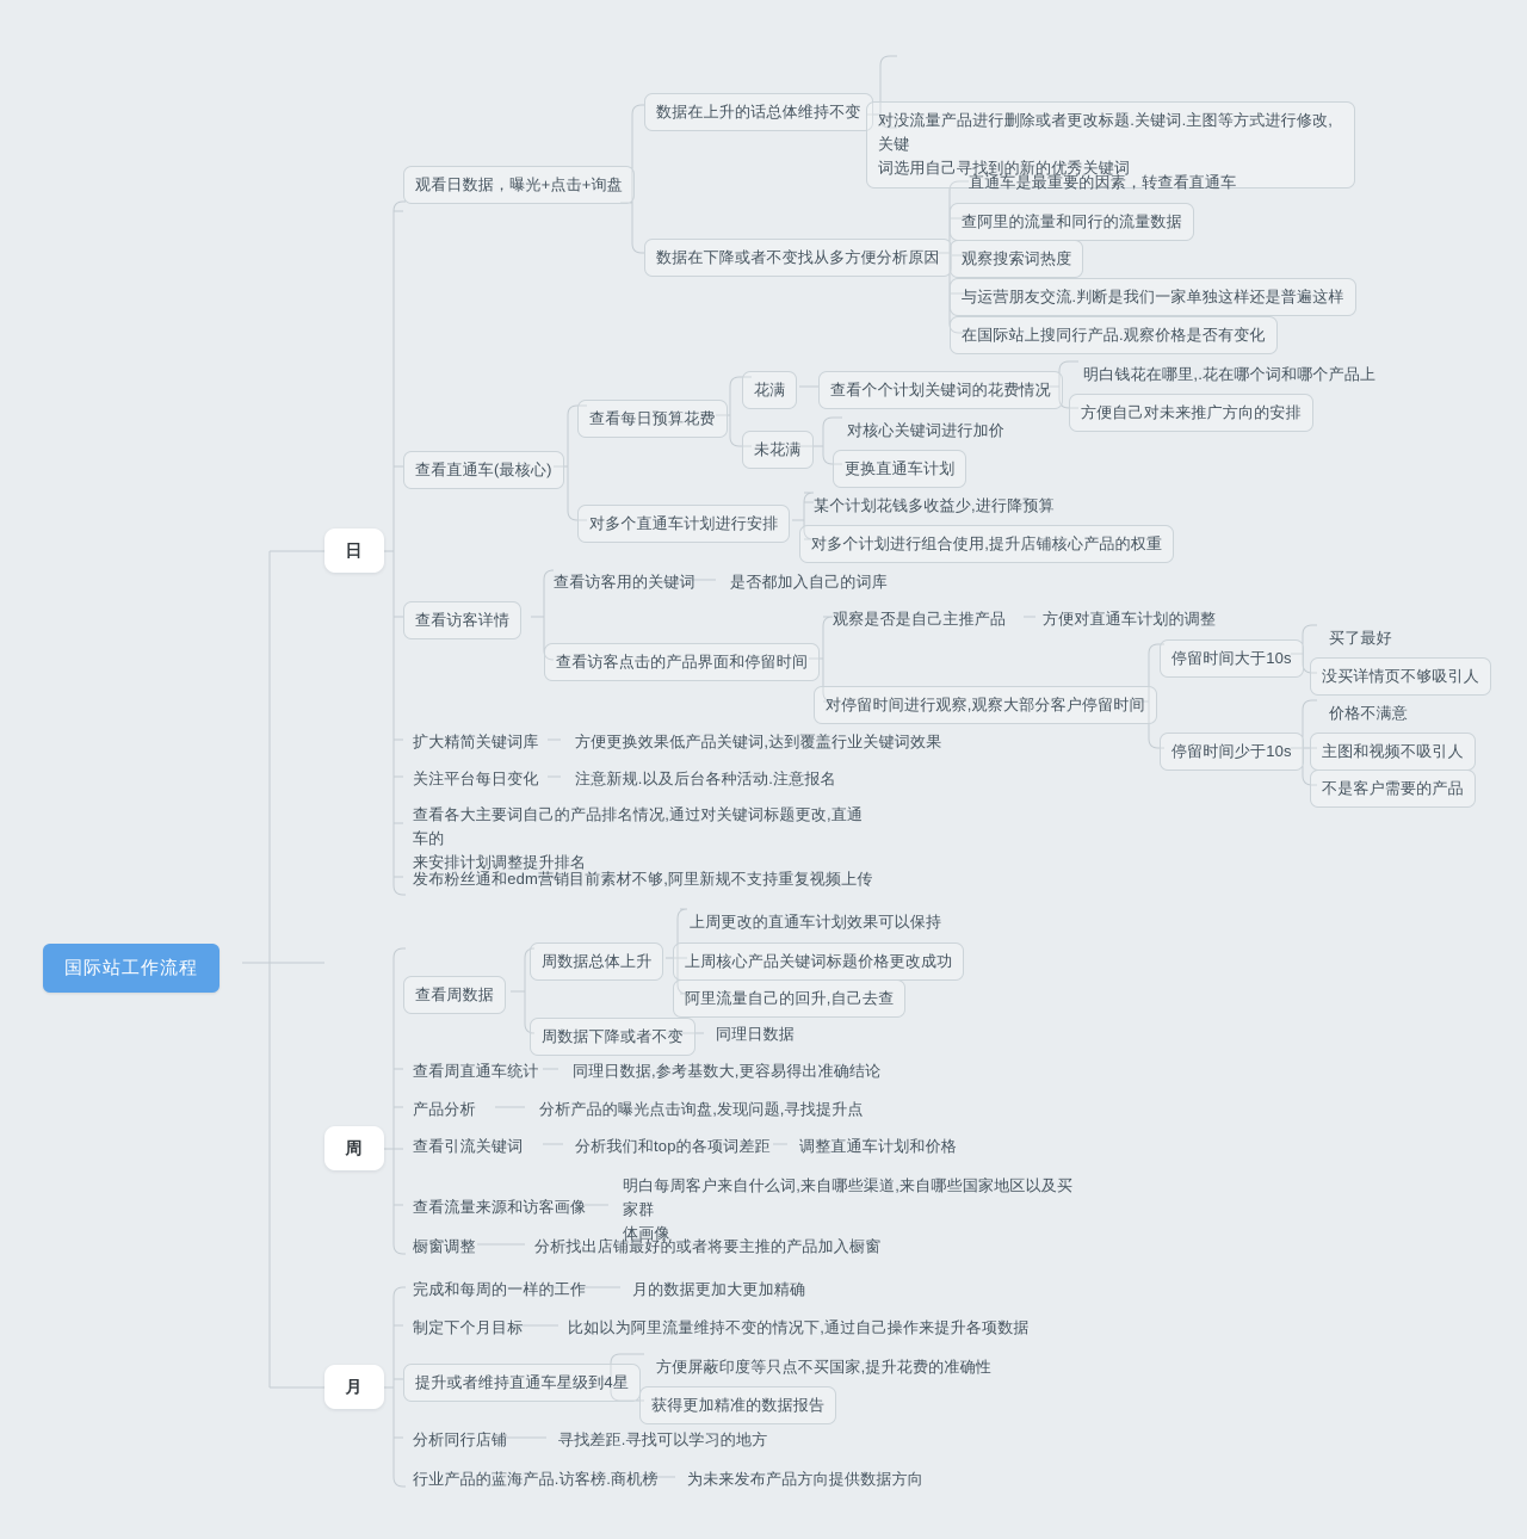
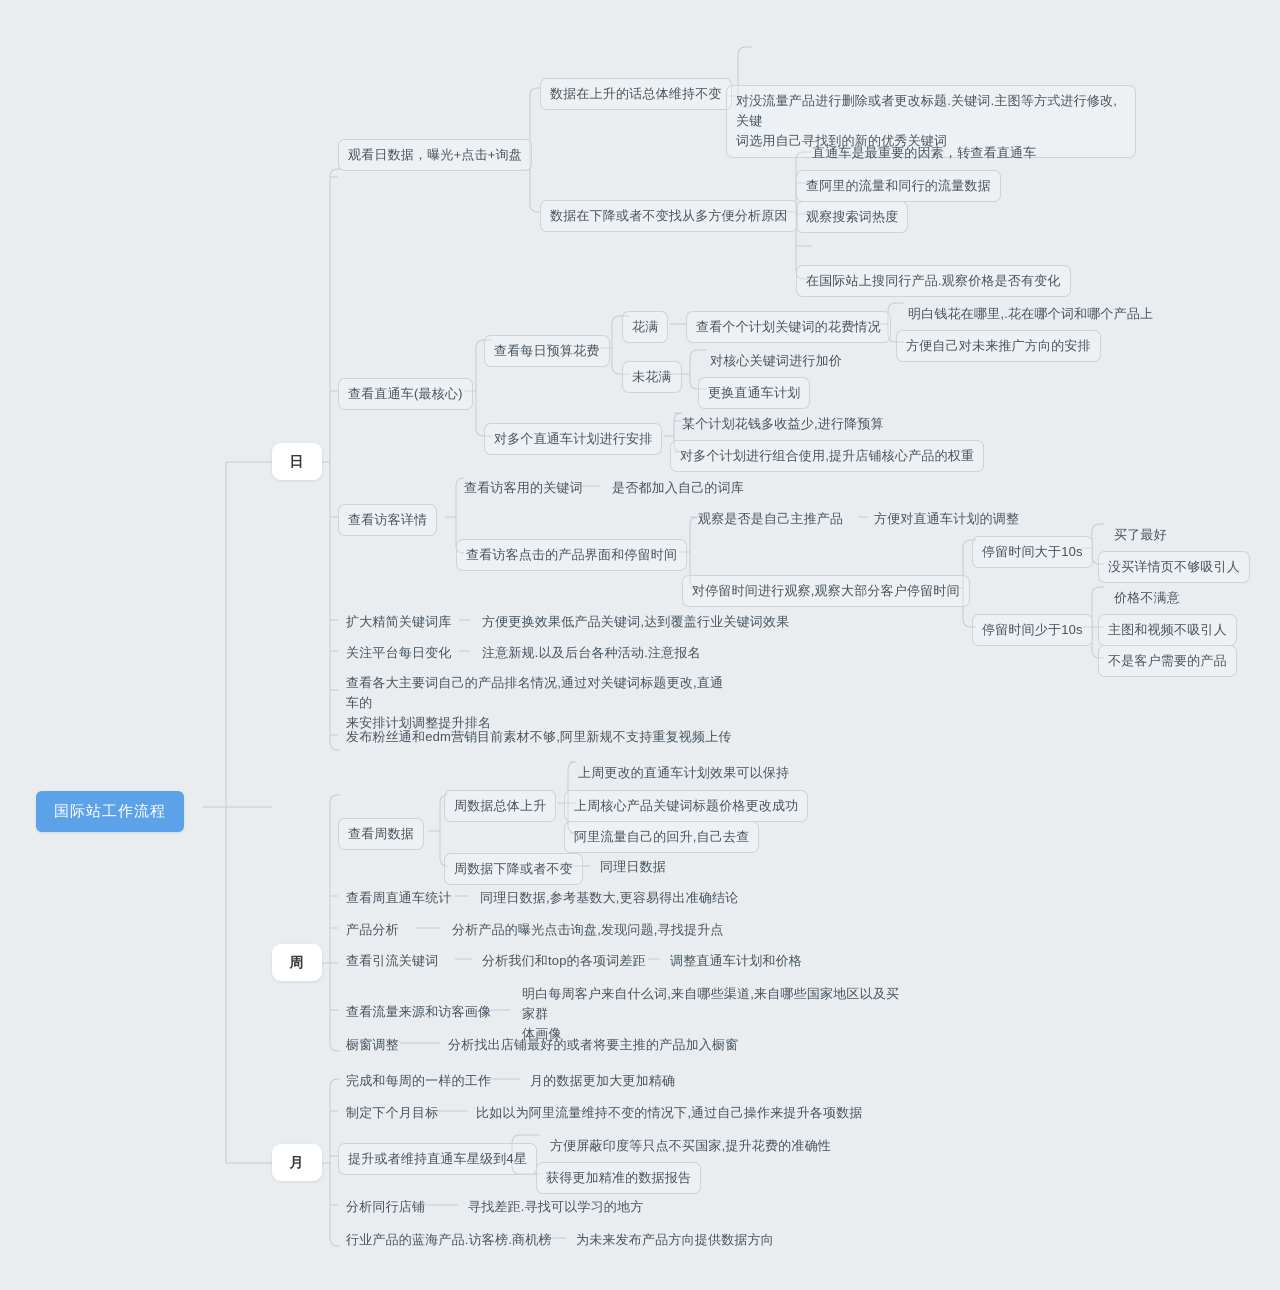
  国际站工作流程
  日
  周
  月
  观看日数据，曝光+点击+询盘
  数据在上升的话总体维持不变
  对没流量产品进行删除或者更改标题.关键词.主图等方式进行修改,关键
  词选用自己寻找到的新的优秀关键词
  数据在下降或者不变找从多方便分析原因
  直通车是最重要的因素，转查看直通车
  查阿里的流量和同行的流量数据
  观察搜索词热度
- 与运营朋友交流.判断是我们一家单独这样还是普遍这样
  在国际站上搜同行产品.观察价格是否有变化
  查看直通车(最核心)
  查看每日预算花费
  花满
  查看个个计划关键词的花费情况
  明白钱花在哪里,.花在哪个词和哪个产品上
  方便自己对未来推广方向的安排
  未花满
  对核心关键词进行加价
  更换直通车计划
  对多个直通车计划进行安排
  某个计划花钱多收益少,进行降预算
  对多个计划进行组合使用,提升店铺核心产品的权重
  查看访客详情
  查看访客用的关键词
  是否都加入自己的词库
  查看访客点击的产品界面和停留时间
  观察是否是自己主推产品
  方便对直通车计划的调整
  对停留时间进行观察,观察大部分客户停留时间
  停留时间大于10s
  买了最好
  没买详情页不够吸引人
  停留时间少于10s
  价格不满意
  主图和视频不吸引人
  不是客户需要的产品
  扩大精简关键词库
  方便更换效果低产品关键词,达到覆盖行业关键词效果
  关注平台每日变化
  注意新规.以及后台各种活动.注意报名
  查看各大主要词自己的产品排名情况,通过对关键词标题更改,直通车的
  来安排计划调整提升排名
  发布粉丝通和edm营销
  目前素材不够,阿里新规不支持重复视频上传
  查看周数据
  周数据总体上升
  上周更改的直通车计划效果可以保持
  上周核心产品关键词标题价格更改成功
  阿里流量自己的回升,自己去查
  周数据下降或者不变
  同理日数据
  查看周直通车统计
  同理日数据,参考基数大,更容易得出准确结论
  产品分析
  分析产品的曝光点击询盘,发现问题,寻找提升点
  查看引流关键词
  分析我们和top的各项词差距
  调整直通车计划和价格
  查看流量来源和访客画像
  明白每周客户来自什么词,来自哪些渠道,来自哪些国家地区以及买家群
  体画像
  橱窗调整
  分析找出店铺最好的或者将要主推的产品加入橱窗
  完成和每周的一样的工作
  月的数据更加大更加精确
  制定下个月目标
  比如以为阿里流量维持不变的情况下,通过自己操作来提升各项数据
  提升或者维持直通车星级到4星
  方便屏蔽印度等只点不买国家,提升花费的准确性
  获得更加精准的数据报告
  分析同行店铺
  寻找差距.寻找可以学习的地方
  行业产品的蓝海产品.访客榜.商机榜
  为未来发布产品方向提供数据方向
